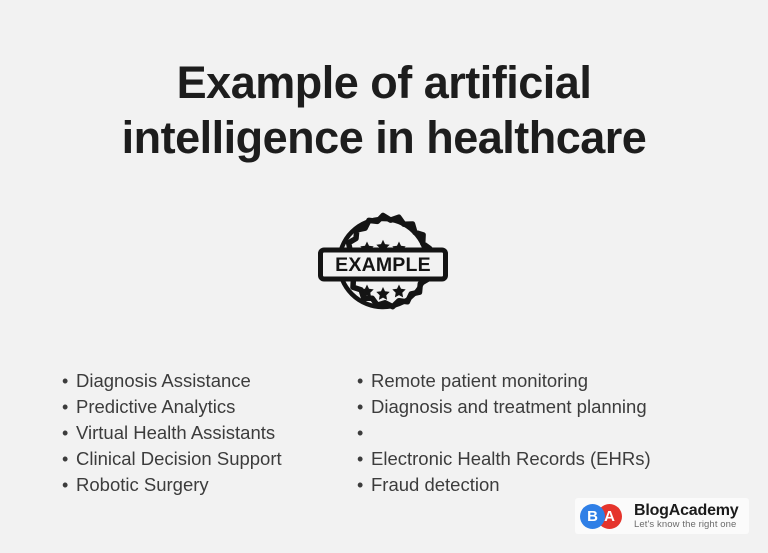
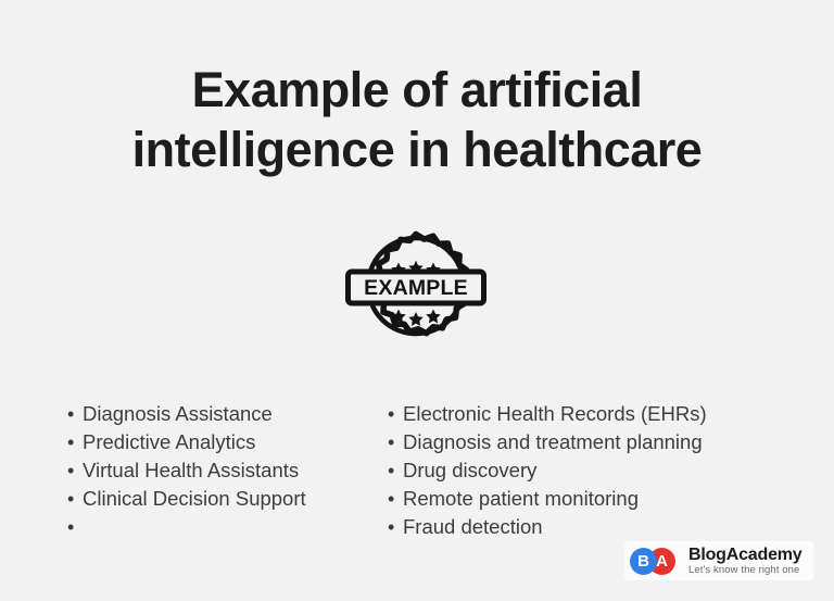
  Example of artificial
  intelligence in healthcare
  EXAMPLE
  •
  Diagnosis Assistance
  •
  Predictive Analytics
  •
  Virtual Health Assistants
  •
  Clinical Decision Support
  •
- Robotic Surgery
  •
- Remote patient monitoring
+ Electronic Health Records (EHRs)
  •
  Diagnosis and treatment planning
  •
+ Drug discovery
  •
- Electronic Health Records (EHRs)
+ Remote patient monitoring
  •
  Fraud detection
  A
  B
  BlogAcademy
  Let's know the right one
